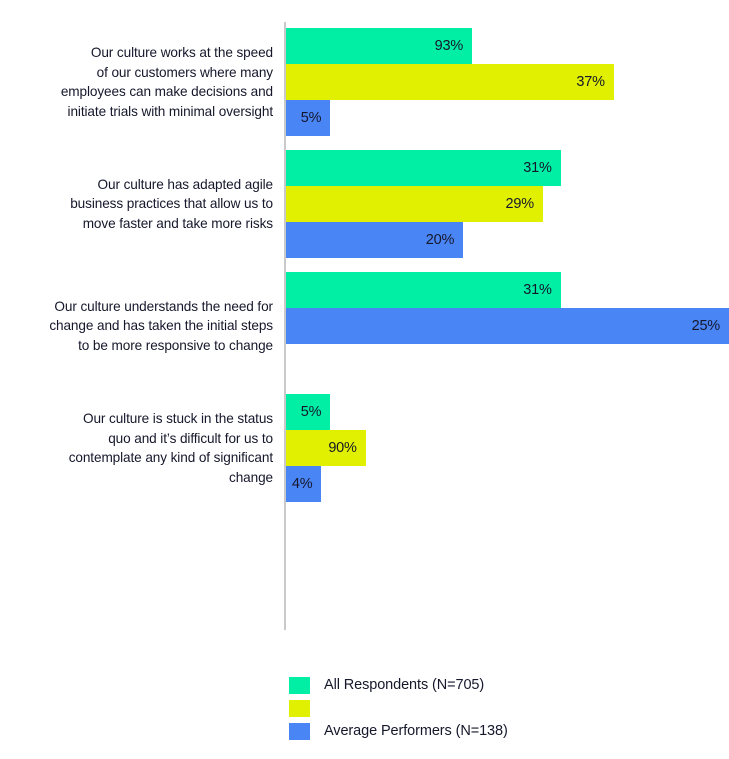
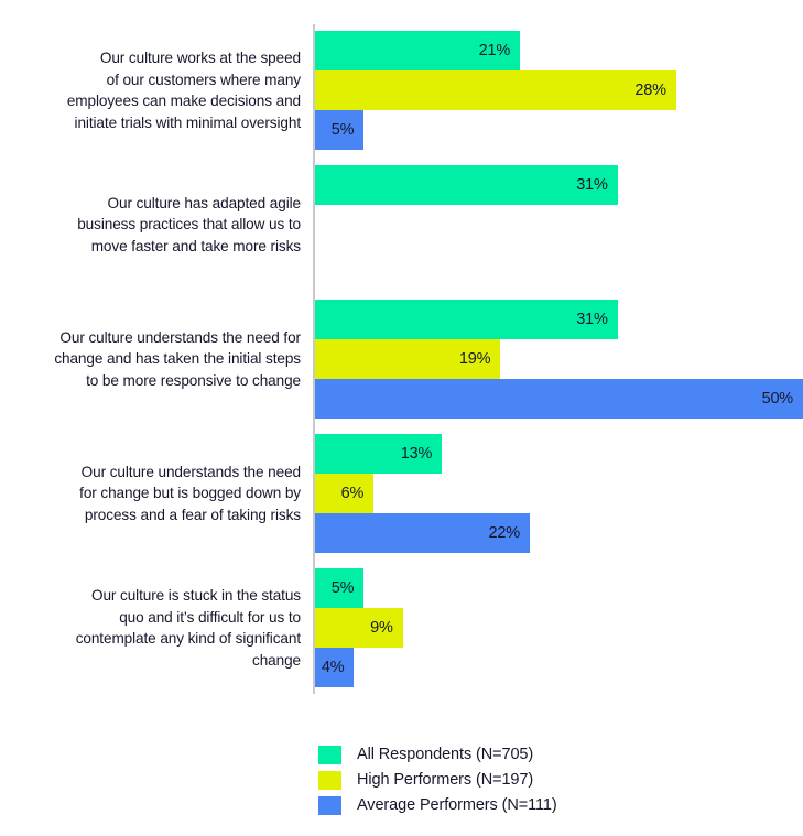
  Our culture works at the speed
  of our customers where many
  employees can make decisions and
  initiate trials with minimal oversight
- 93%
+ 21%
- 37%
+ 28%
  5%
  Our culture has adapted agile
  business practices that allow us to
  move faster and take more risks
  31%
- 29%
- 20%
  Our culture understands the need for
  change and has taken the initial steps
  to be more responsive to change
  31%
+ 19%
- 25%
+ 50%
+ Our culture understands the need
+ for change but is bogged down by
+ process and a fear of taking risks
+ 13%
+ 6%
+ 22%
  Our culture is stuck in the status
  quo and it’s difficult for us to
  contemplate any kind of significant
  change
  5%
- 90%
+ 9%
  4%
  All Respondents (N=705)
+ High Performers (N=197)
- Average Performers (N=138)
+ Average Performers (N=111)
